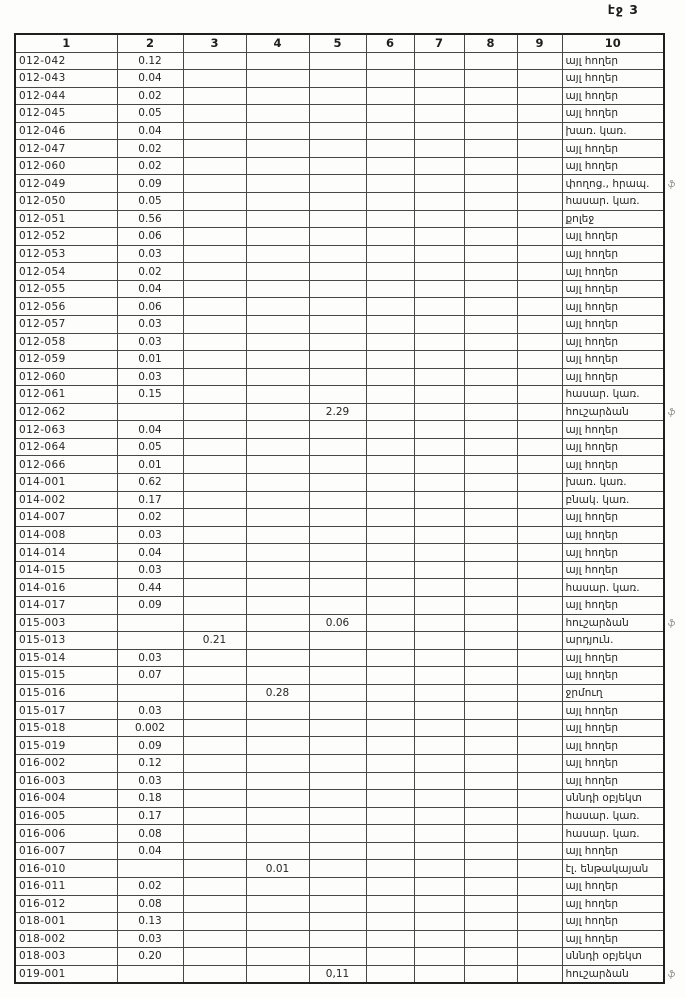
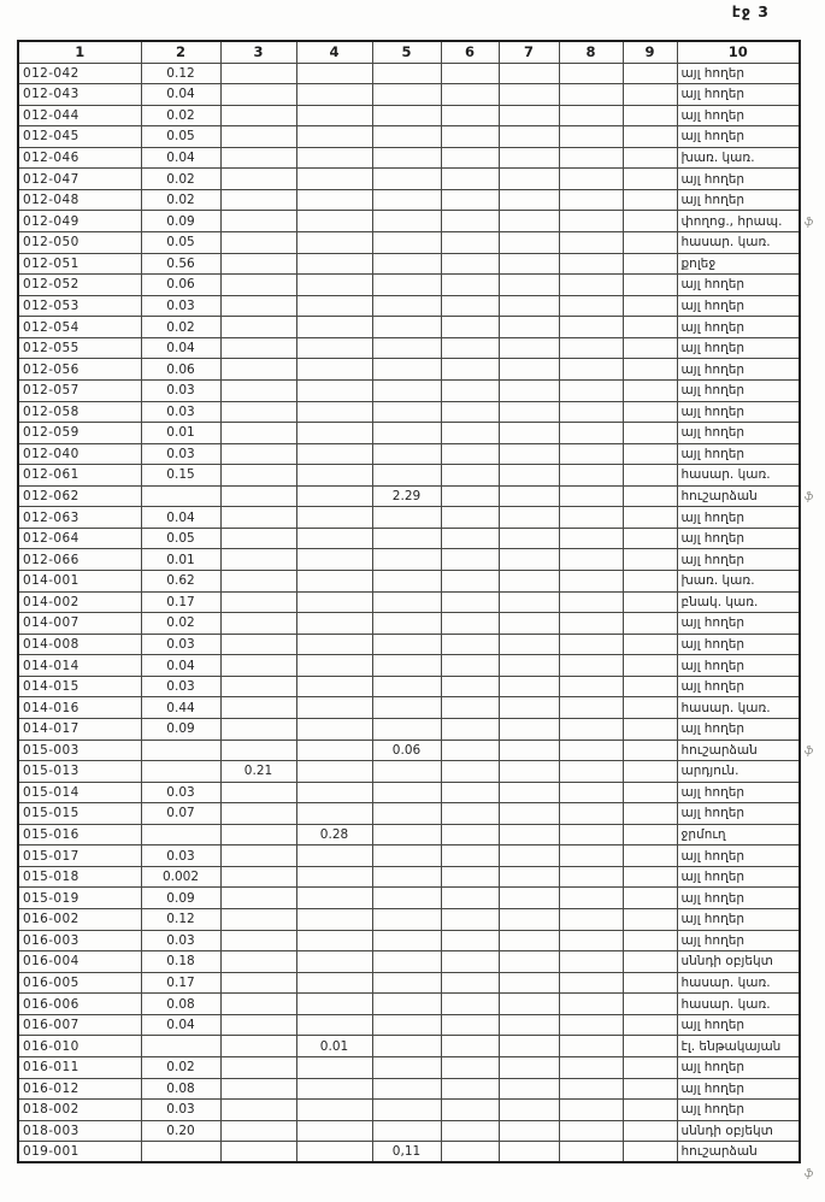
  էջ 3
  1	2	3	4	5	6	7	8	9	10
  012-042	0.12								այլ հողեր
  012-043	0.04								այլ հողեր
  012-044	0.02								այլ հողեր
  012-045	0.05								այլ հողեր
  012-046	0.04								խառ. կառ.
  012-047	0.02								այլ հողեր
- 012-060	0.02								այլ հողեր
+ 012-048	0.02								այլ հողեր
  012-049	0.09								փողոց., հրապ.
  012-050	0.05								հասար. կառ.
  012-051	0.56								քոլեջ
  012-052	0.06								այլ հողեր
  012-053	0.03								այլ հողեր
  012-054	0.02								այլ հողեր
  012-055	0.04								այլ հողեր
  012-056	0.06								այլ հողեր
  012-057	0.03								այլ հողեր
  012-058	0.03								այլ հողեր
  012-059	0.01								այլ հողեր
- 012-060	0.03								այլ հողեր
+ 012-040	0.03								այլ հողեր
  012-061	0.15								հասար. կառ.
  012-062				2.29					հուշարձան
  012-063	0.04								այլ հողեր
  012-064	0.05								այլ հողեր
  012-066	0.01								այլ հողեր
  014-001	0.62								խառ. կառ.
  014-002	0.17								բնակ. կառ.
  014-007	0.02								այլ հողեր
  014-008	0.03								այլ հողեր
  014-014	0.04								այլ հողեր
  014-015	0.03								այլ հողեր
  014-016	0.44								հասար. կառ.
  014-017	0.09								այլ հողեր
  015-003				0.06					հուշարձան
  015-013		0.21							արդյուն.
  015-014	0.03								այլ հողեր
  015-015	0.07								այլ հողեր
  015-016			0.28						ջրմուղ
  015-017	0.03								այլ հողեր
  015-018	0.002								այլ հողեր
  015-019	0.09								այլ հողեր
  016-002	0.12								այլ հողեր
  016-003	0.03								այլ հողեր
  016-004	0.18								սննդի օբյեկտ
  016-005	0.17								հասար. կառ.
  016-006	0.08								հասար. կառ.
  016-007	0.04								այլ հողեր
  016-010			0.01						էլ. ենթակայան
  016-011	0.02								այլ հողեր
  016-012	0.08								այլ հողեր
- 018-001	0.13								այլ հողեր
  018-002	0.03								այլ հողեր
  018-003	0.20								սննդի օբյեկտ
  019-001				0,11					հուշարձան
  ֆ
  ֆ
  ֆ
  ֆ
